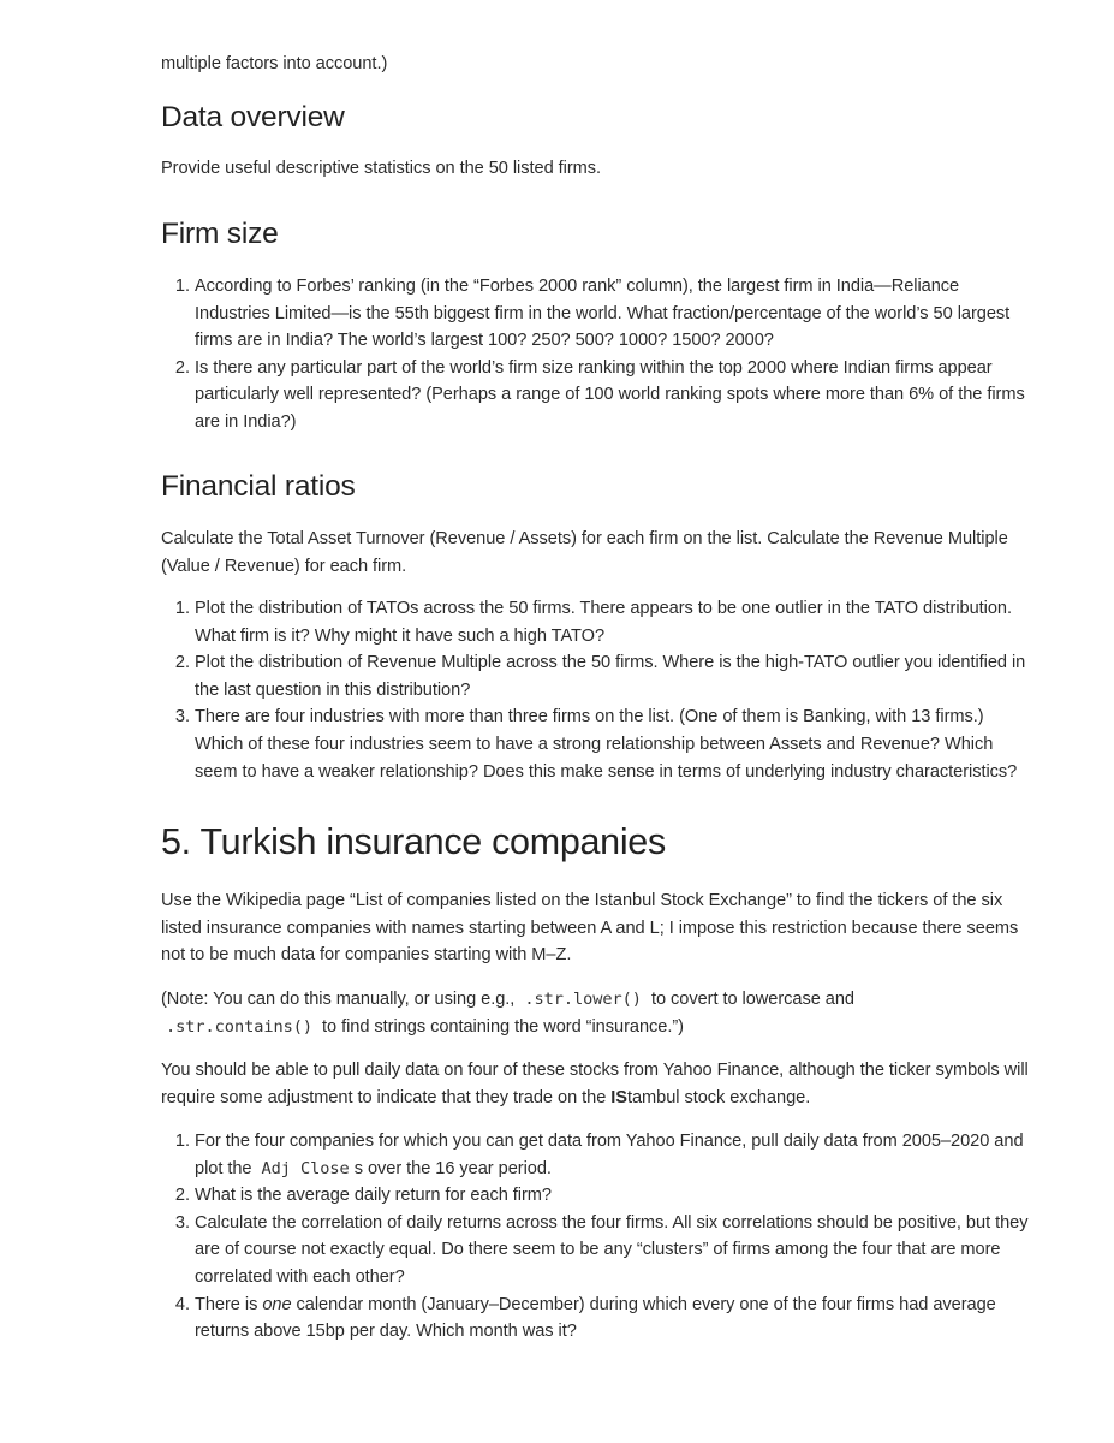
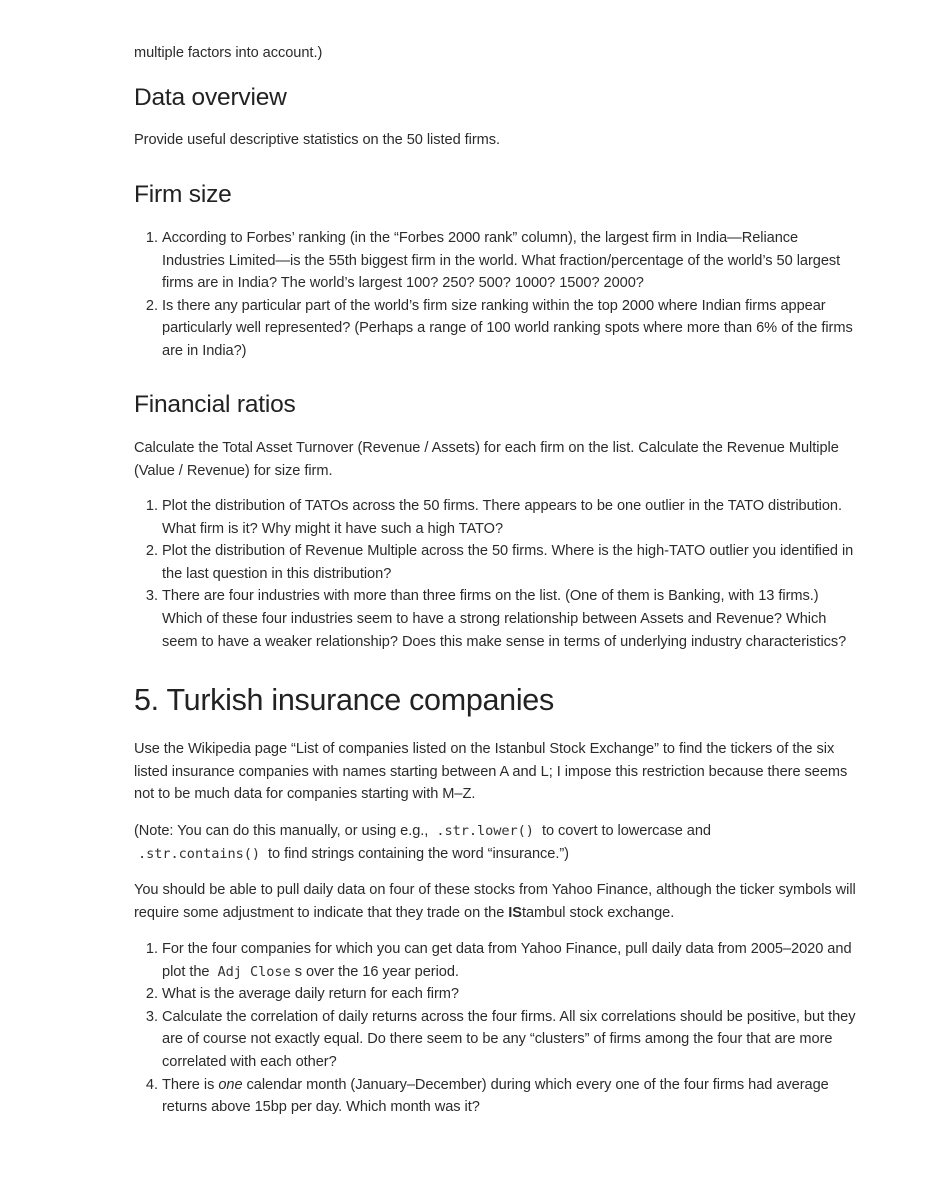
  multiple factors into account.)
  Data overview
  Provide useful descriptive statistics on the 50 listed firms.
  Firm size
  According to Forbes’ ranking (in the “Forbes 2000 rank” column), the largest firm in India—Reliance Industries Limited—is the 55th biggest firm in the world. What fraction/percentage of the world’s 50 largest firms are in India? The world’s largest 100? 250? 500? 1000? 1500? 2000?
  Is there any particular part of the world’s firm size ranking within the top 2000 where Indian firms appear particularly well represented? (Perhaps a range of 100 world ranking spots where more than 6% of the firms are in India?)
  Financial ratios
- Calculate the Total Asset Turnover (Revenue / Assets) for each firm on the list. Calculate the Revenue Multiple (Value / Revenue) for each firm.
+ Calculate the Total Asset Turnover (Revenue / Assets) for each firm on the list. Calculate the Revenue Multiple (Value / Revenue) for size firm.
  Plot the distribution of TATOs across the 50 firms. There appears to be one outlier in the TATO distribution. What firm is it? Why might it have such a high TATO?
  Plot the distribution of Revenue Multiple across the 50 firms. Where is the high-TATO outlier you identified in the last question in this distribution?
  There are four industries with more than three firms on the list. (One of them is Banking, with 13 firms.) Which of these four industries seem to have a strong relationship between Assets and Revenue? Which seem to have a weaker relationship? Does this make sense in terms of underlying industry characteristics?
  5. Turkish insurance companies
  Use the Wikipedia page “List of companies listed on the Istanbul Stock Exchange” to find the tickers of the six listed insurance companies with names starting between A and L; I impose this restriction because there seems not to be much data for companies starting with M–Z.
  (Note: You can do this manually, or using e.g., .str.lower() to covert to lowercase and
  .str.contains() to find strings containing the word “insurance.”)
  You should be able to pull daily data on four of these stocks from Yahoo Finance, although the ticker symbols will require some adjustment to indicate that they trade on the IStambul stock exchange.
  For the four companies for which you can get data from Yahoo Finance, pull daily data from 2005–2020 and plot the Adj Close s over the 16 year period.
  What is the average daily return for each firm?
  Calculate the correlation of daily returns across the four firms. All six correlations should be positive, but they are of course not exactly equal. Do there seem to be any “clusters” of firms among the four that are more correlated with each other?
  There is one calendar month (January–December) during which every one of the four firms had average returns above 15bp per day. Which month was it?
